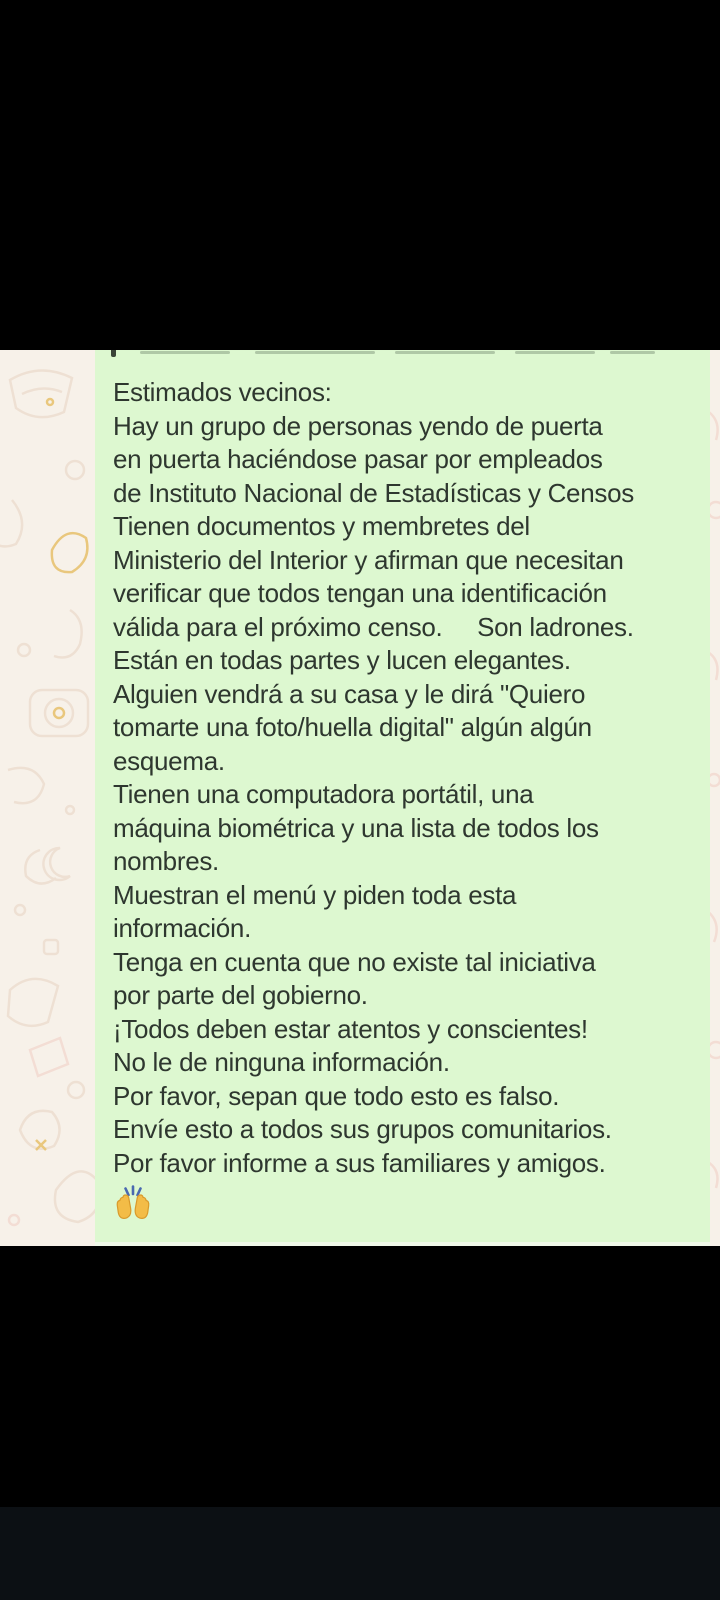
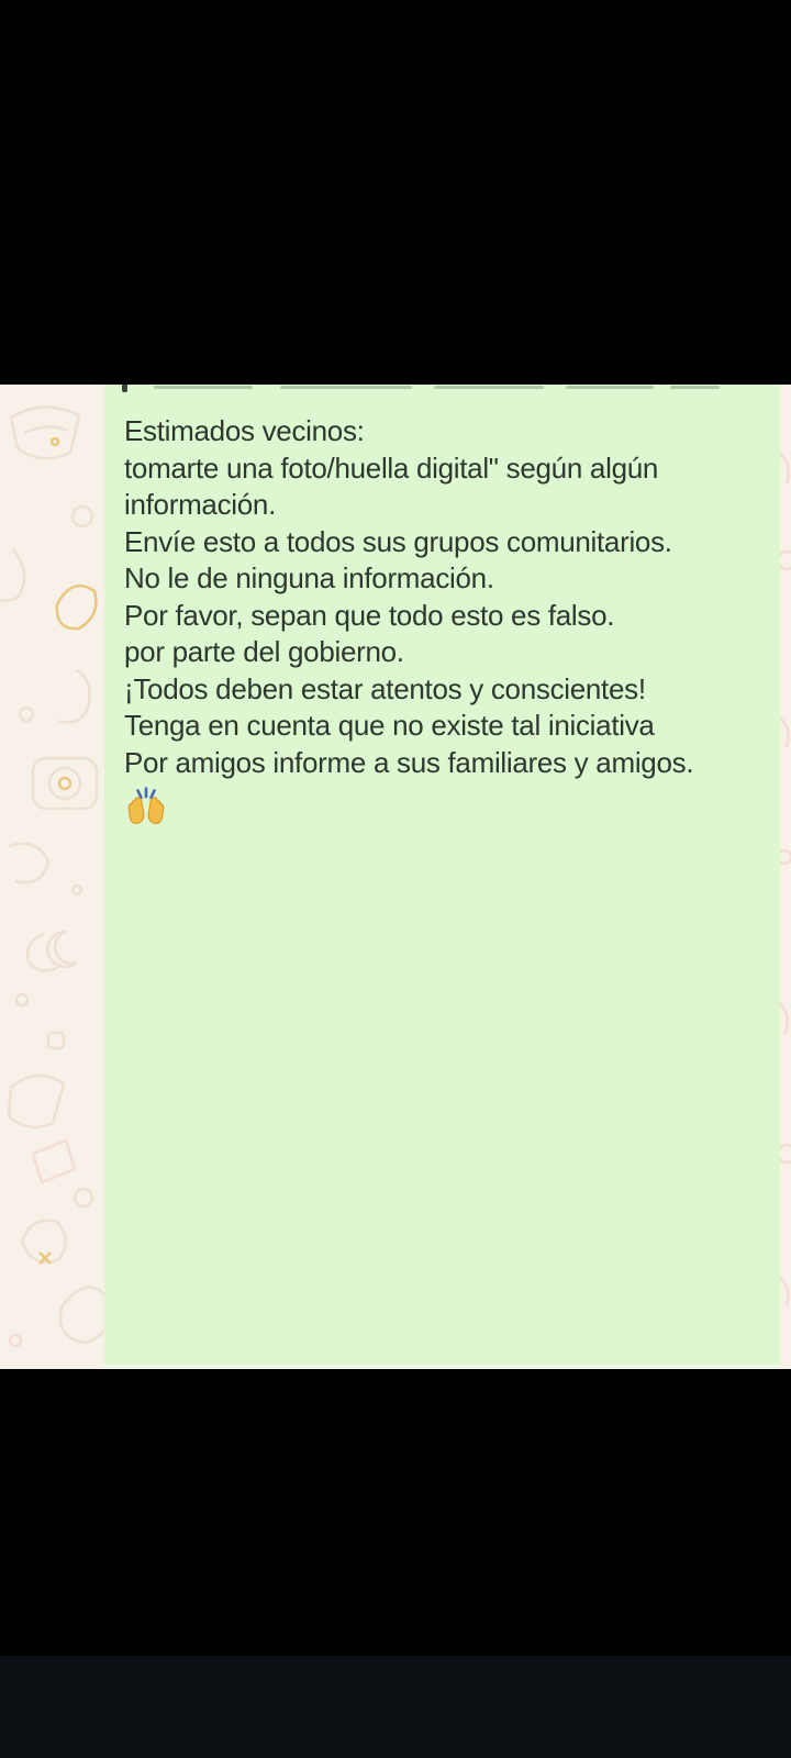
  Estimados vecinos:
- Hay un grupo de personas yendo de puerta
- en puerta haciéndose pasar por empleados
- de Instituto Nacional de Estadísticas y Censos
- Tienen documentos y membretes del
- Ministerio del Interior y afirman que necesitan
- verificar que todos tengan una identificación
- válida para el próximo censo. Son ladrones.
- Están en todas partes y lucen elegantes.
- Alguien vendrá a su casa y le dirá "Quiero
- tomarte una foto/huella digital" algún algún
+ tomarte una foto/huella digital" según algún
- esquema.
- Tienen una computadora portátil, una
- máquina biométrica y una lista de todos los
- nombres.
- Muestran el menú y piden toda esta
  información.
- Tenga en cuenta que no existe tal iniciativa
+ Envíe esto a todos sus grupos comunitarios.
- por parte del gobierno.
+ No le de ninguna información.
- ¡Todos deben estar atentos y conscientes!
+ Por favor, sepan que todo esto es falso.
- No le de ninguna información.
+ por parte del gobierno.
- Por favor, sepan que todo esto es falso.
+ ¡Todos deben estar atentos y conscientes!
- Envíe esto a todos sus grupos comunitarios.
+ Tenga en cuenta que no existe tal iniciativa
- Por favor informe a sus familiares y amigos.
+ Por amigos informe a sus familiares y amigos.
